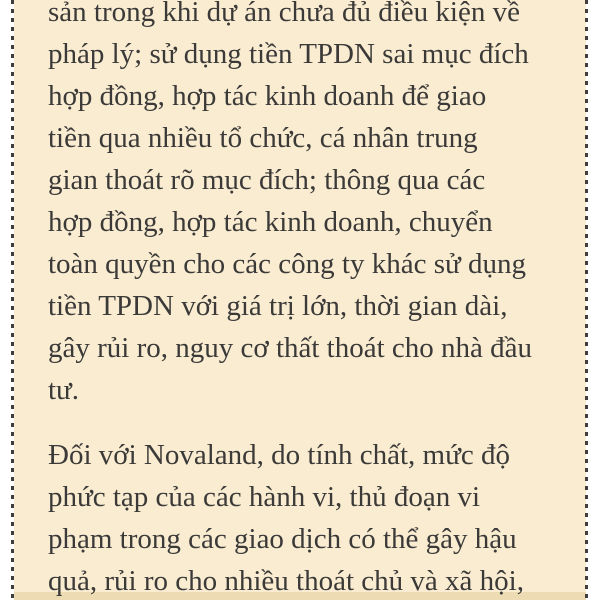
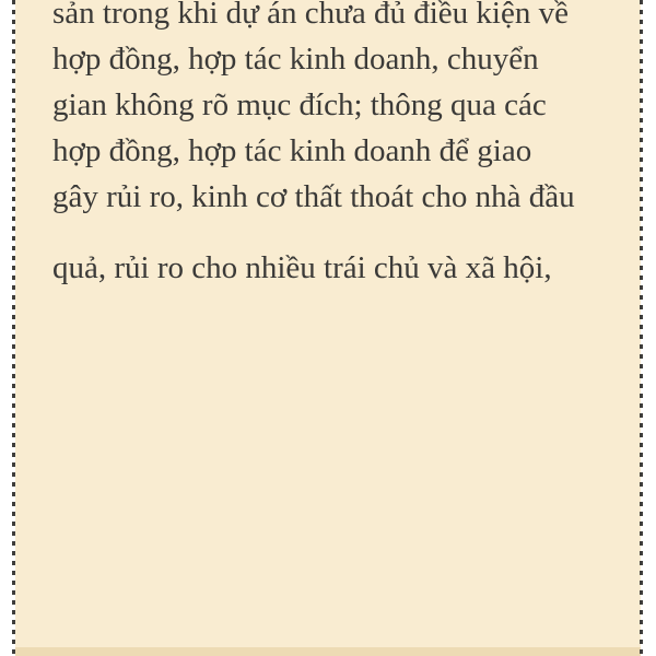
  sản trong khi dự án chưa đủ điều kiện về
- pháp lý; sử dụng tiền TPDN sai mục đích
- hợp đồng, hợp tác kinh doanh để giao
+ hợp đồng, hợp tác kinh doanh, chuyển
- tiền qua nhiều tổ chức, cá nhân trung
- gian thoát rõ mục đích; thông qua các
+ gian không rõ mục đích; thông qua các
- hợp đồng, hợp tác kinh doanh, chuyển
+ hợp đồng, hợp tác kinh doanh để giao
- toàn quyền cho các công ty khác sử dụng
- tiền TPDN với giá trị lớn, thời gian dài,
- gây rủi ro, nguy cơ thất thoát cho nhà đầu
+ gây rủi ro, kinh cơ thất thoát cho nhà đầu
- tư.
- Đối với Novaland, do tính chất, mức độ
- phức tạp của các hành vi, thủ đoạn vi
- phạm trong các giao dịch có thể gây hậu
- quả, rủi ro cho nhiều thoát chủ và xã hội,
+ quả, rủi ro cho nhiều trái chủ và xã hội,
